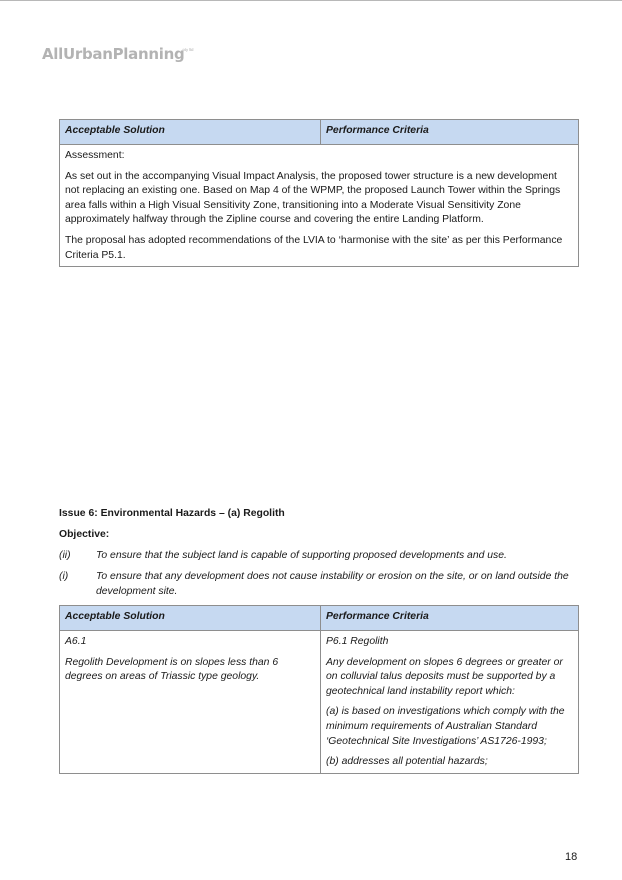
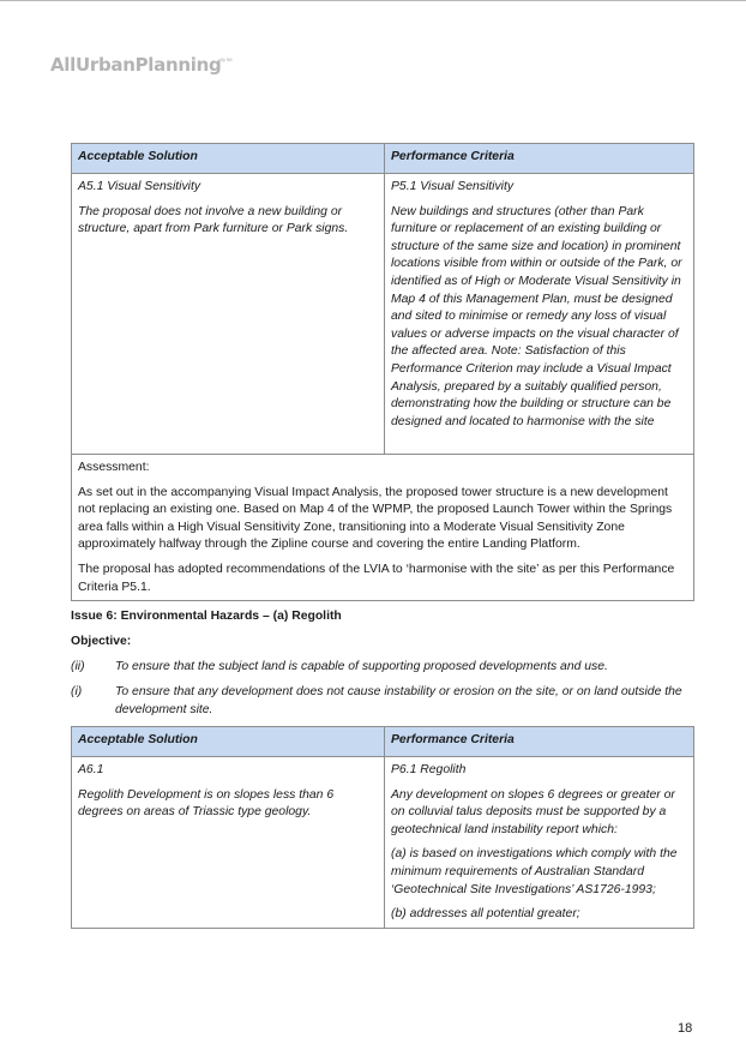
  AllUrbanPlanning
  Acceptable Solution	Performance Criteria
+ A5.1 Visual Sensitivity The proposal does not involve a new building or structure, apart from Park furniture or Park signs.	P5.1 Visual Sensitivity New buildings and structures (other than Park furniture or replacement of an existing building or structure of the same size and location) in prominent locations visible from within or outside of the Park, or identified as of High or Moderate Visual Sensitivity in Map 4 of this Management Plan, must be designed and sited to minimise or remedy any loss of visual values or adverse impacts on the visual character of the affected area. Note: Satisfaction of this Performance Criterion may include a Visual Impact Analysis, prepared by a suitably qualified person, demonstrating how the building or structure can be designed and located to harmonise with the site
  Assessment: As set out in the accompanying Visual Impact Analysis, the proposed tower structure is a new development not replacing an existing one. Based on Map 4 of the WPMP, the proposed Launch Tower within the Springs area falls within a High Visual Sensitivity Zone, transitioning into a Moderate Visual Sensitivity Zone approximately halfway through the Zipline course and covering the entire Landing Platform. The proposal has adopted recommendations of the LVIA to ‘harmonise with the site’ as per this Performance Criteria P5.1.
  Issue 6: Environmental Hazards – (a) Regolith
  Objective:
  (ii)
  To ensure that the subject land is capable of supporting proposed developments and use.
  (i)
  To ensure that any development does not cause instability or erosion on the site, or on land outside the development site.
  Acceptable Solution	Performance Criteria
- A6.1 Regolith Development is on slopes less than 6 degrees on areas of Triassic type geology.	P6.1 Regolith Any development on slopes 6 degrees or greater or on colluvial talus deposits must be supported by a geotechnical land instability report which: (a) is based on investigations which comply with the minimum requirements of Australian Standard ‘Geotechnical Site Investigations’ AS1726-1993; (b) addresses all potential hazards;
+ A6.1 Regolith Development is on slopes less than 6 degrees on areas of Triassic type geology.	P6.1 Regolith Any development on slopes 6 degrees or greater or on colluvial talus deposits must be supported by a geotechnical land instability report which: (a) is based on investigations which comply with the minimum requirements of Australian Standard ‘Geotechnical Site Investigations’ AS1726-1993; (b) addresses all potential greater;
  18
